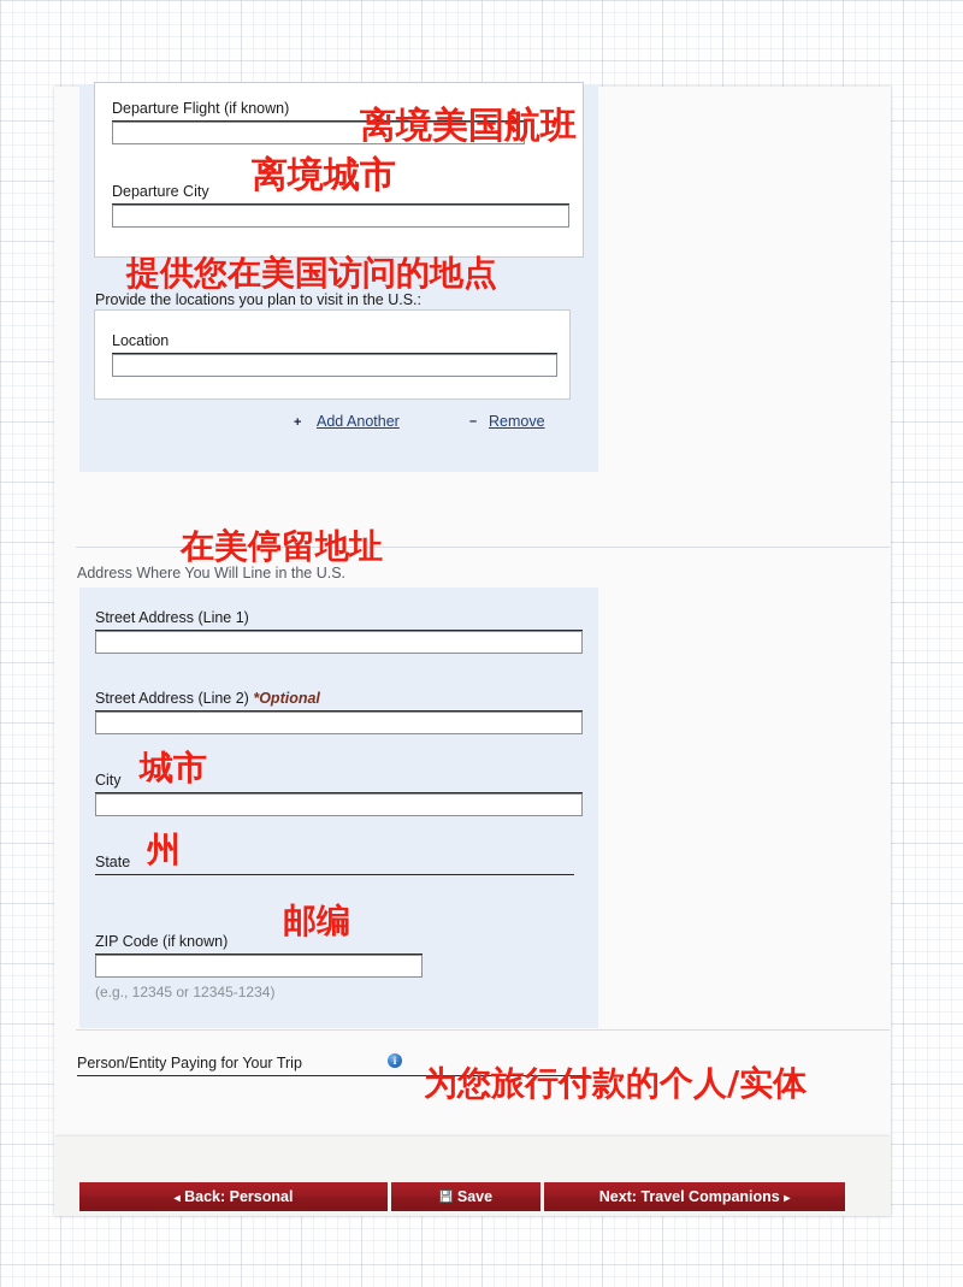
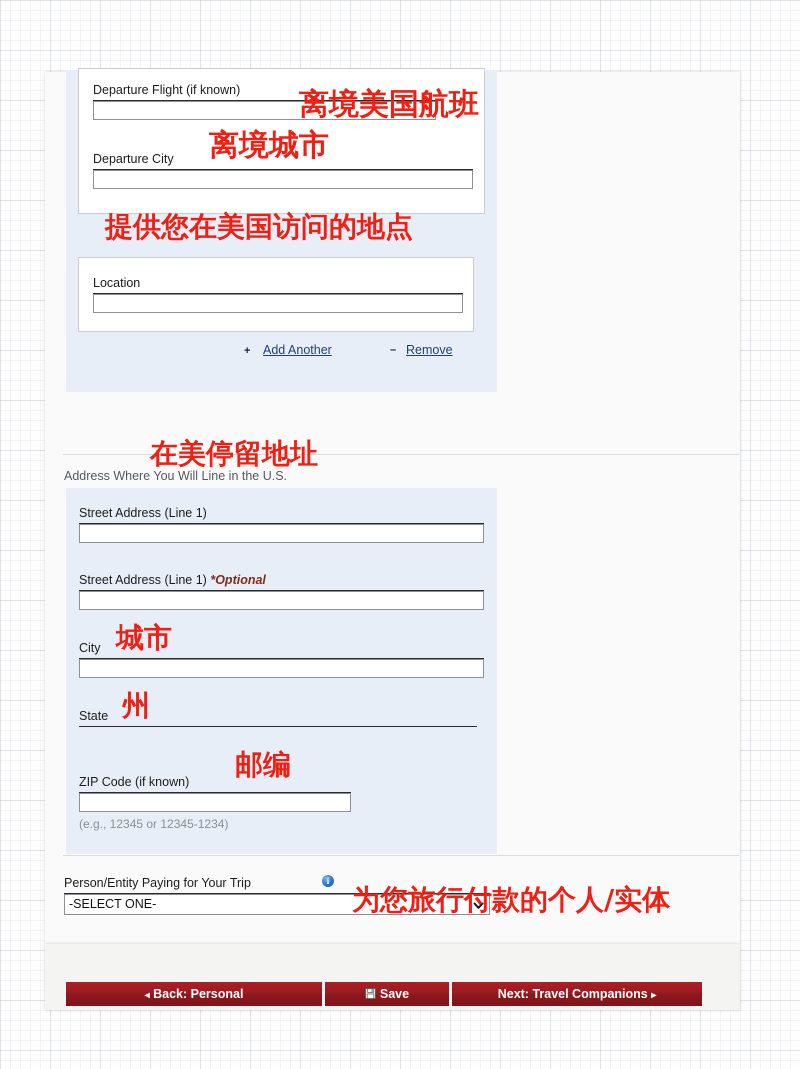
  Departure Flight (if known)
  Departure City
- Provide the locations you plan to visit in the U.S.:
  Location
  +
  Add Another
  –
  Remove
  Address Where You Will Line in the U.S.
  Street Address (Line 1)
- Street Address (Line 2) *Optional
+ Street Address (Line 1) *Optional
  City
  State
  ZIP Code (if known)
  (e.g., 12345 or 12345-1234)
  Person/Entity Paying for Your Trip
  i
+ -SELECT ONE-
  ◂ Back: Personal
  Save
  Next: Travel Companions ▸
  离境美国航班
  离境城市
  提供您在美国访问的地点
  在美停留地址
  城市
  州
  邮编
  为您旅行付款的个人/实体
